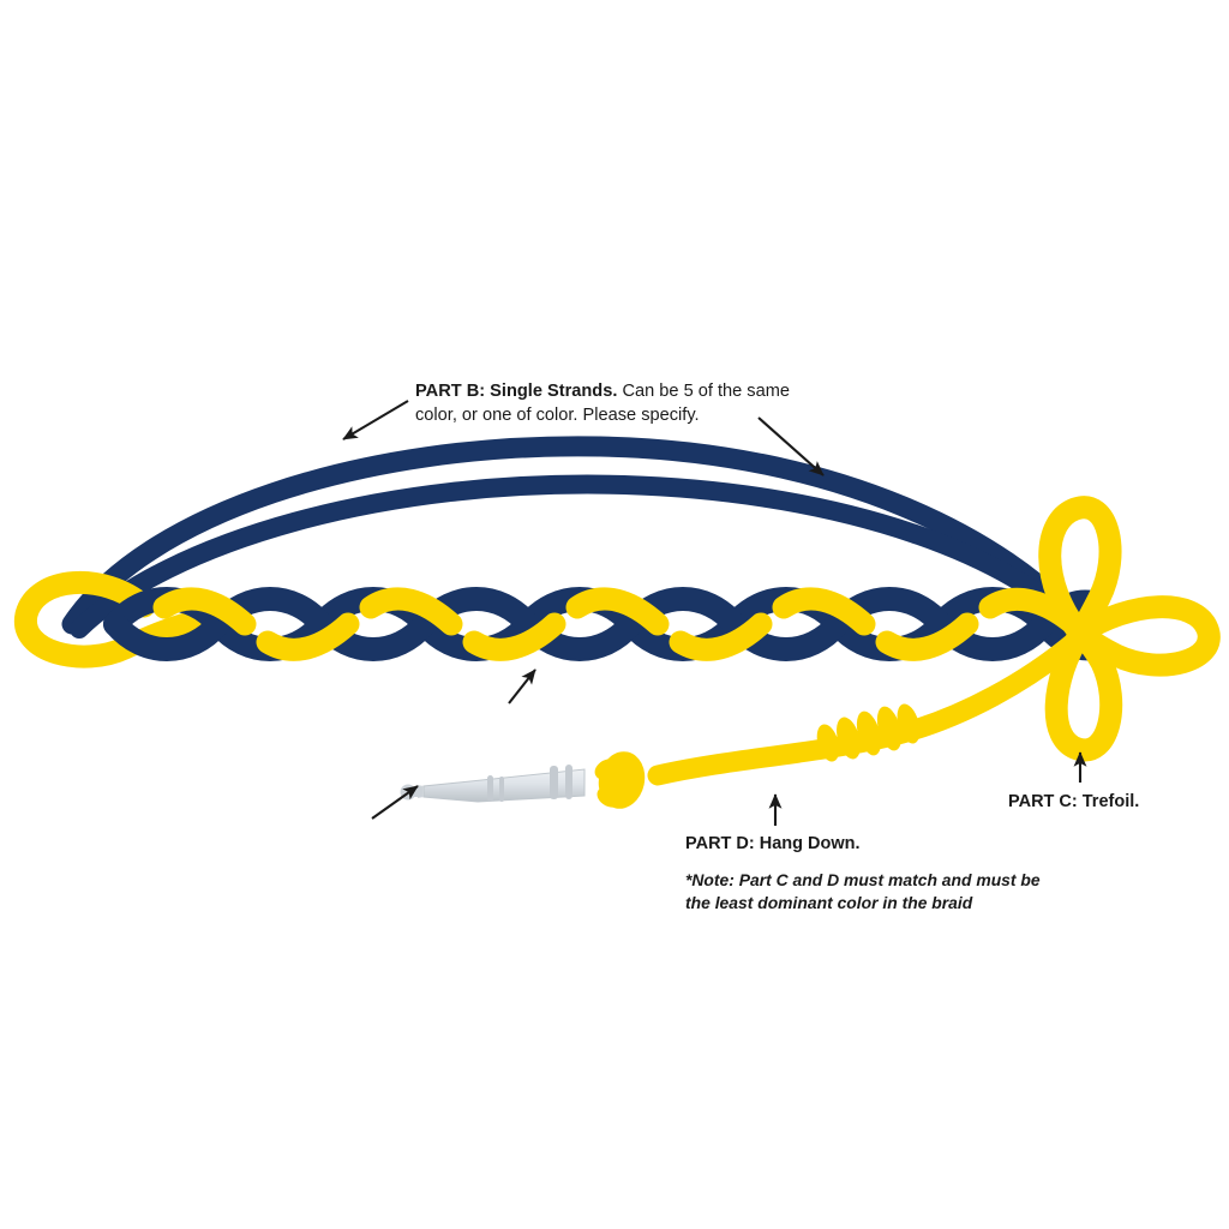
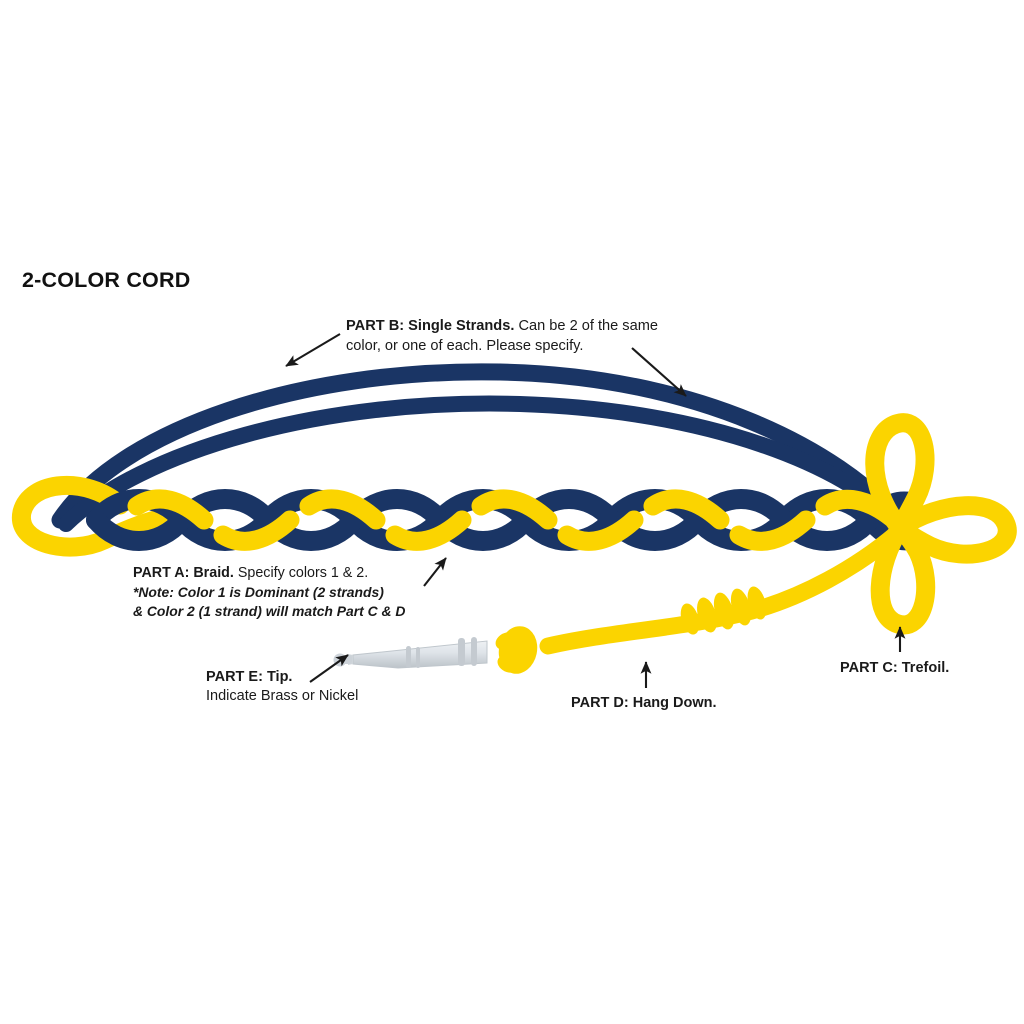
+ 2-COLOR CORD
- PART B: Single Strands. Can be 5 of the same
+ PART B: Single Strands. Can be 2 of the same
- color, or one of color. Please specify.
+ color, or one of each. Please specify.
+ PART A: Braid. Specify colors 1 & 2.
+ *Note: Color 1 is Dominant (2 strands)
+ & Color 2 (1 strand) will match Part C & D
+ PART E: Tip.
+ Indicate Brass or Nickel
  PART D: Hang Down.
- *Note: Part C and D must match and must be
- the least dominant color in the braid
  PART C: Trefoil.
